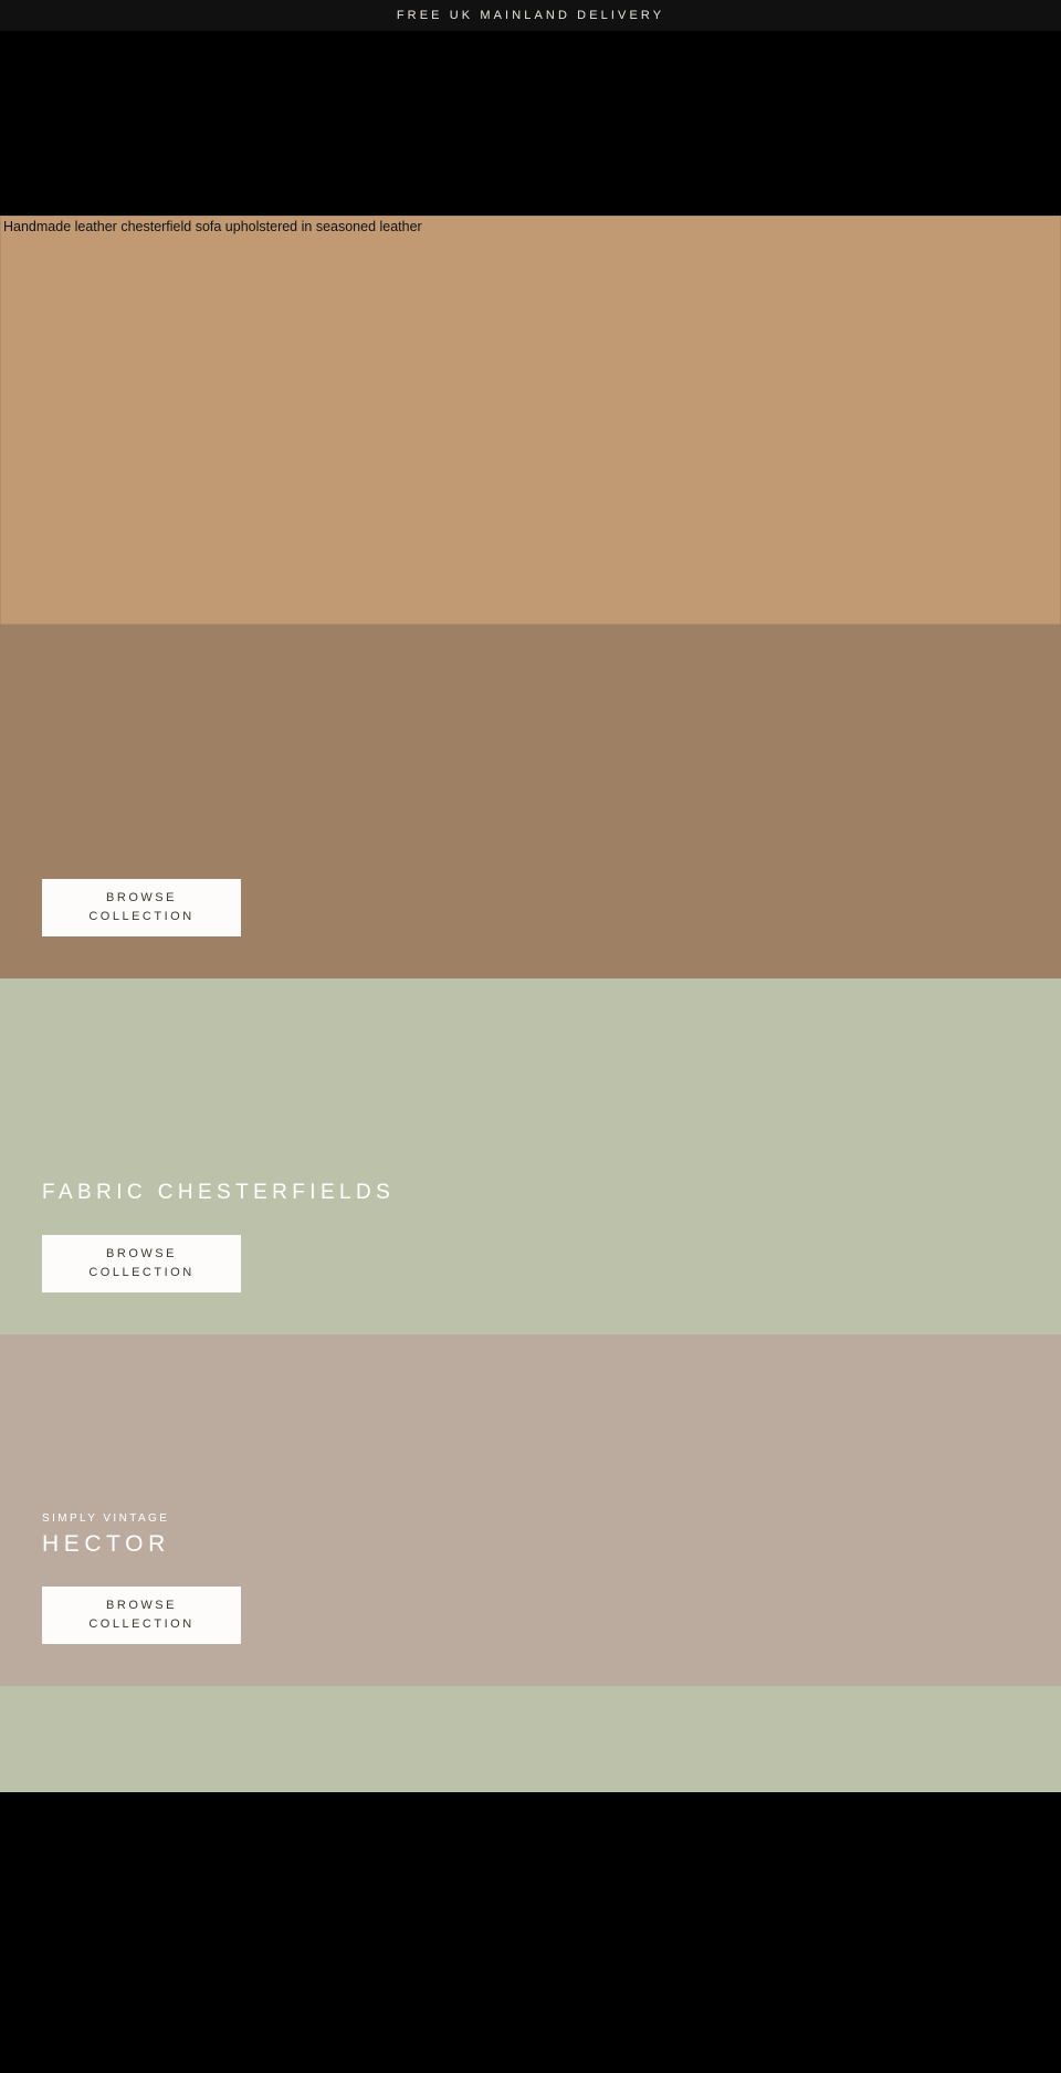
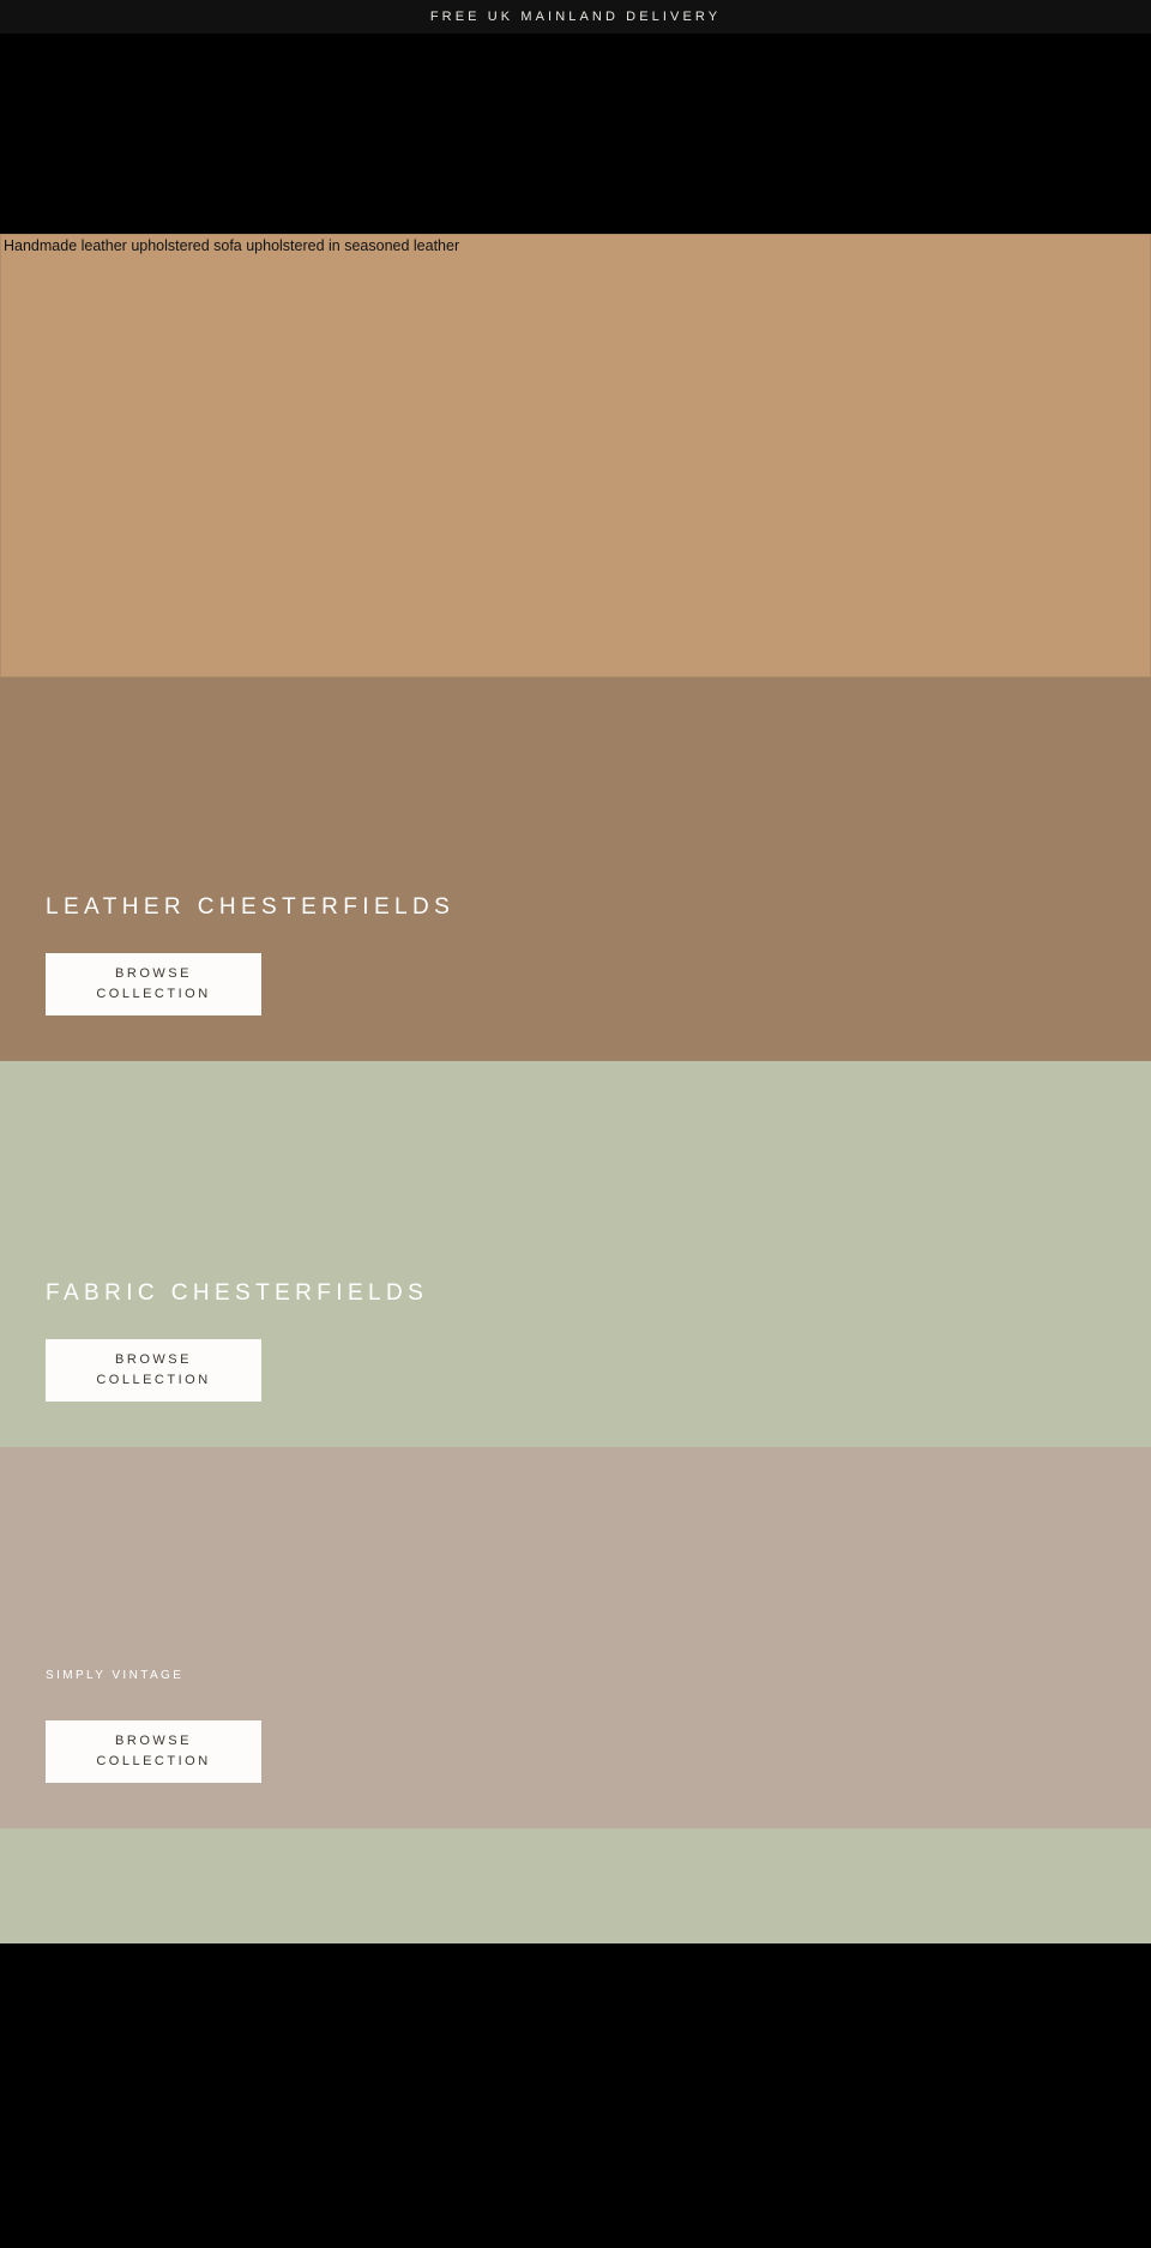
  FREE UK MAINLAND DELIVERY
- Handmade leather chesterfield sofa upholstered in seasoned leather
+ Handmade leather upholstered sofa upholstered in seasoned leather
+ LEATHER CHESTERFIELDS
  BROWSE
  COLLECTION
  FABRIC CHESTERFIELDS
  BROWSE
  COLLECTION
  SIMPLY VINTAGE
- HECTOR
  BROWSE
  COLLECTION
